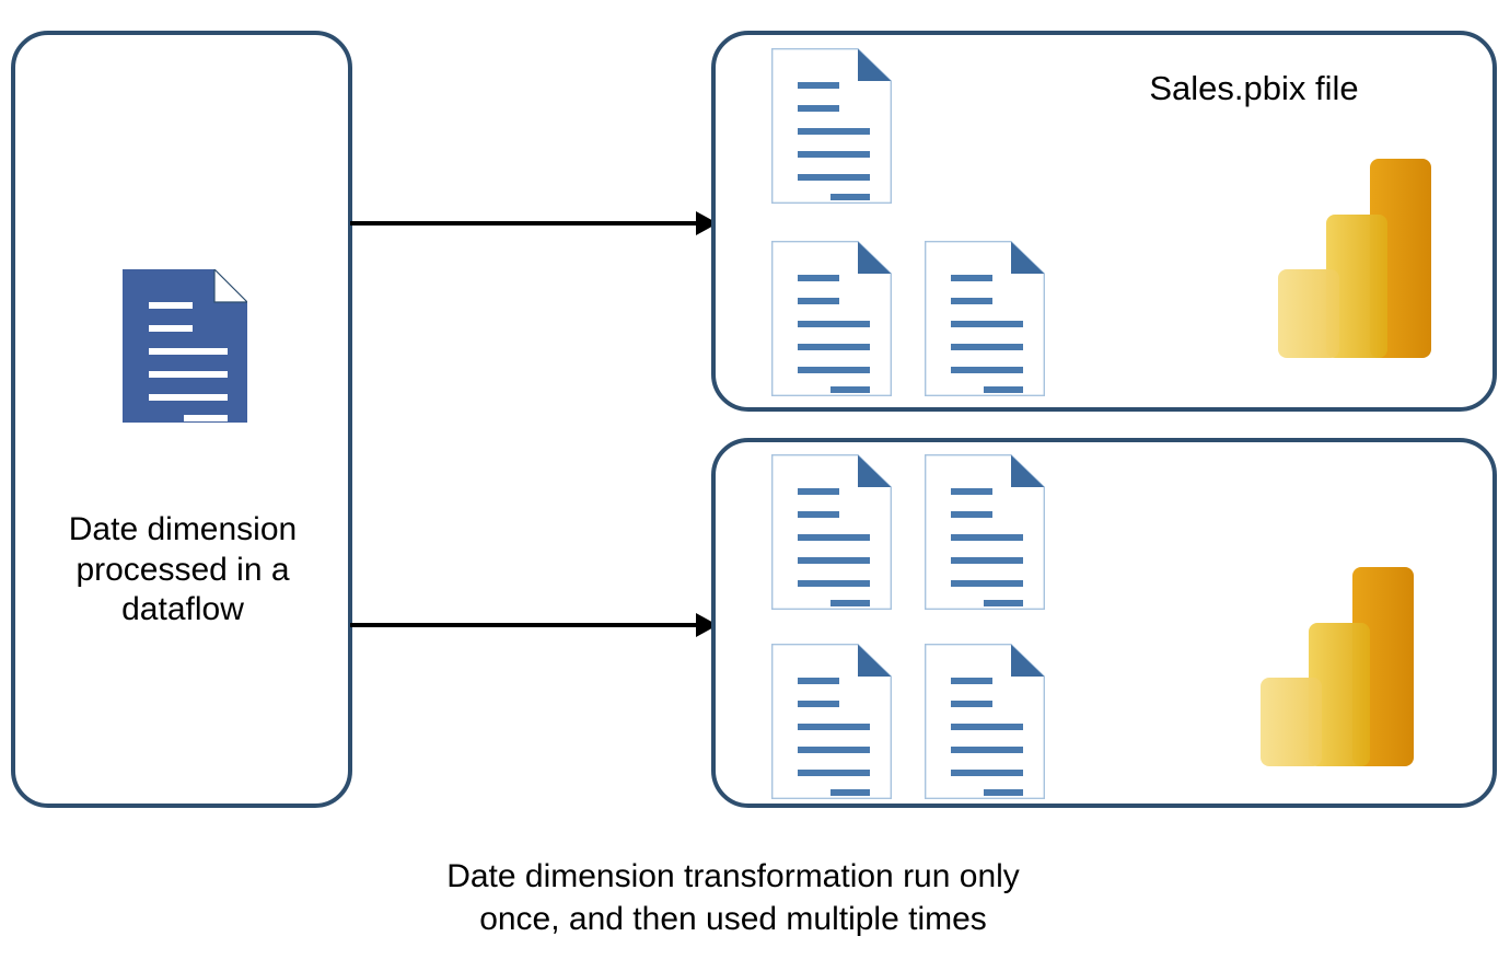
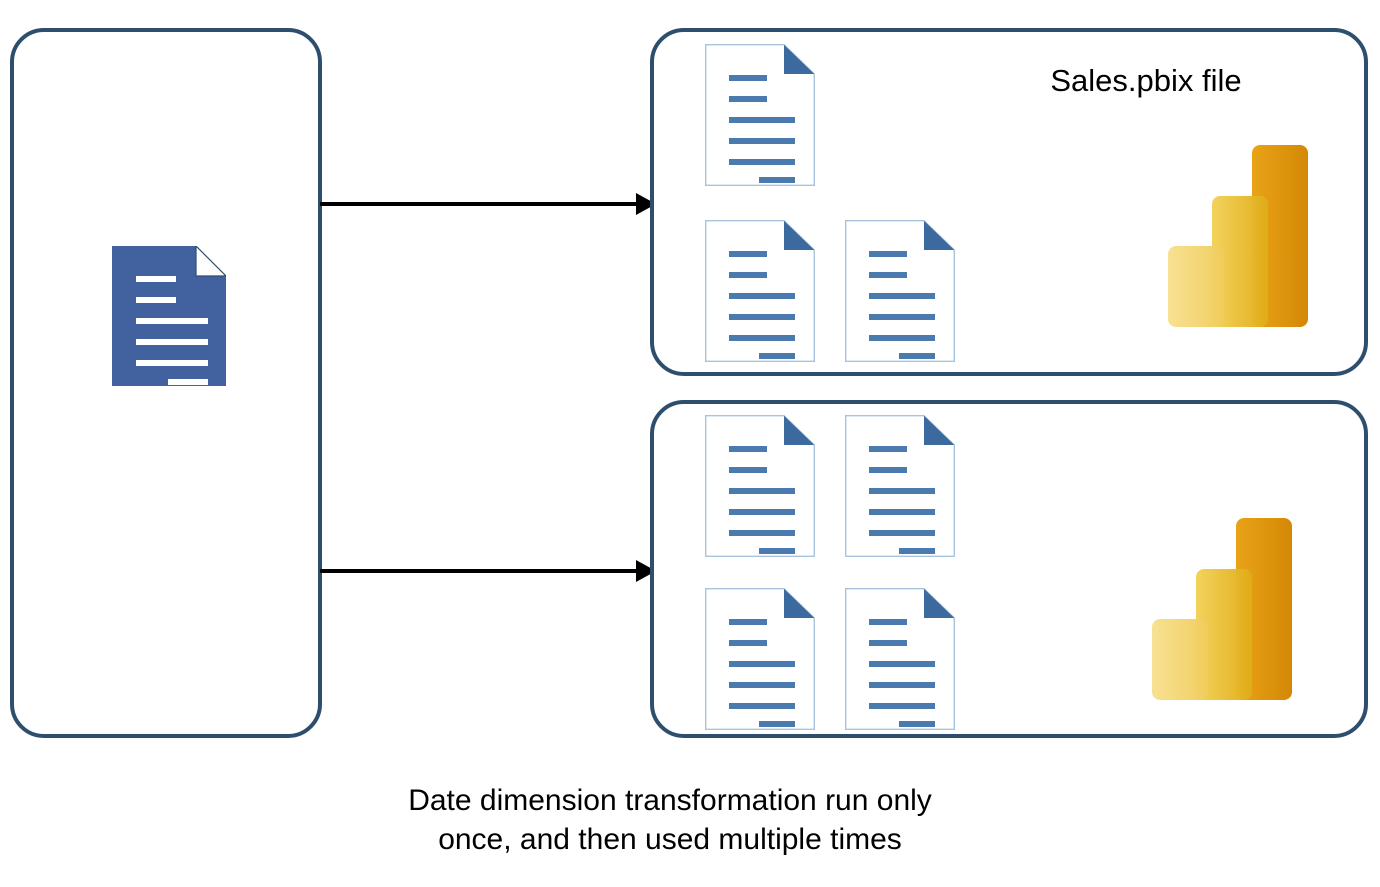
- Date dimension
- processed in a
- dataflow
  Sales.pbix file
  Date dimension transformation run only
  once, and then used multiple times
